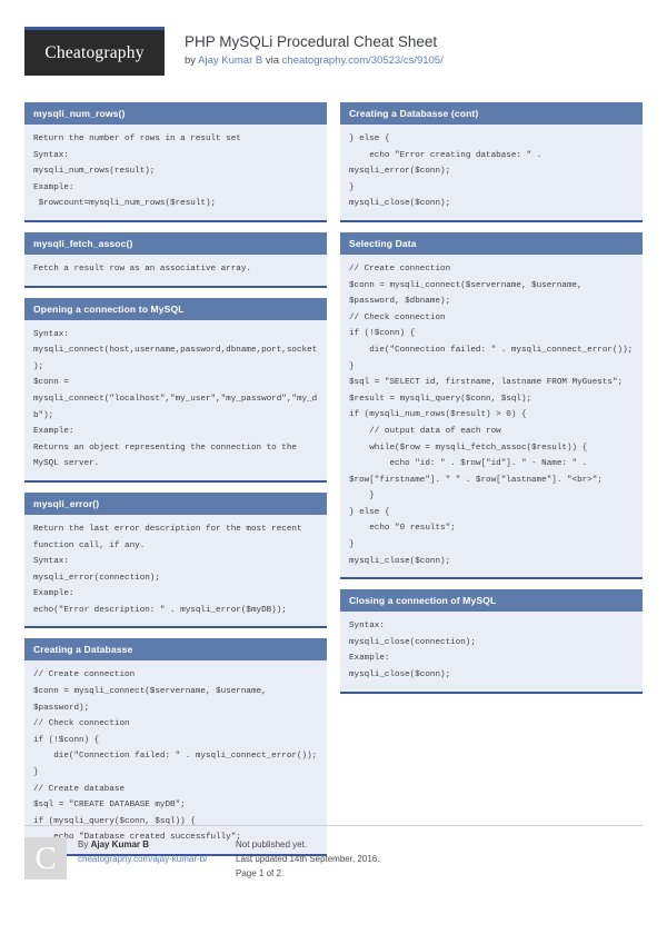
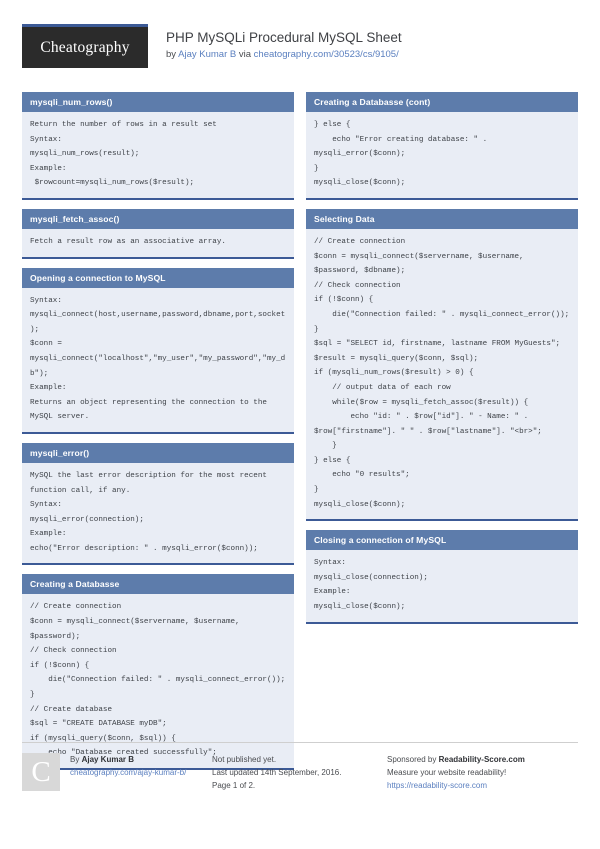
  Cheatography
- PHP MySQLi Procedural Cheat Sheet
+ PHP MySQLi Procedural MySQL Sheet
  by Ajay Kumar B via cheatography.com/30523/cs/9105/
  mysqli_num_rows()
  Return the number of rows in a result set
  Syntax:
  mysqli_num_rows(result);
  Example:
  $rowcount=mysqli_num_rows($result);
  mysqli_fetch_assoc()
  Fetch a result row as an associative array.
  Opening a connection to MySQL
  Syntax:
  mysqli_connect(host,username,password,dbname,port,socket);
  $conn = mysqli_connect("localhost","my_user","my_password","my_db");
  Example:
  Returns an object representing the connection to the MySQL server.
  mysqli_error()
- Return the last error description for the most recent function call, if any.
+ MySQL the last error description for the most recent function call, if any.
  Syntax:
  mysqli_error(connection);
  Example:
- echo("Error description: " . mysqli_error($myDB));
+ echo("Error description: " . mysqli_error($conn));
  Creating a Databasse
  // Create connection
  $conn = mysqli_connect($servername, $username, $password);
  // Check connection
  if (!$conn) {
  die("Connection failed: " . mysqli_connect_error());
  }
  // Create database
  $sql = "CREATE DATABASE myDB";
  if (mysqli_query($conn, $sql)) {
  o "Database created successfully";
  Creating a Databasse (cont)
  } else {
  echo "Error creating database: " . mysqli_error($conn);
  }
  mysqli_close($conn);
  Selecting Data
  // Create connection
  $conn = mysqli_connect($servername, $username, $password, $dbname);
  // Check connection
  if (!$conn) {
  die("Connection failed: " . mysqli_connect_error());
  }
  $sql = "SELECT id, firstname, lastname FROM MyGuests";
  $result = mysqli_query($conn, $sql);
  if (mysqli_num_rows($result) > 0) {
  // output data of each row
  while($row = mysqli_fetch_assoc($result)) {
  echo "id: " . $row["id"]. " - Name: " . $row["firstname"]. " " . $row["lastname"]. "<br>";
  }
  } else {
  echo "0 results";
  }
  mysqli_close($conn);
  Closing a connection of MySQL
  Syntax:
  mysqli_close(connection);
  Example:
  mysqli_close($conn);
  C
  By Ajay Kumar B
  cheatography.com/ajay-kumar-b/
  Not published yet.
  Last updated 14th September, 2016.
  Page 1 of 2.
+ Sponsored by Readability-Score.com
+ Measure your website readability!
+ https://readability-score.com
